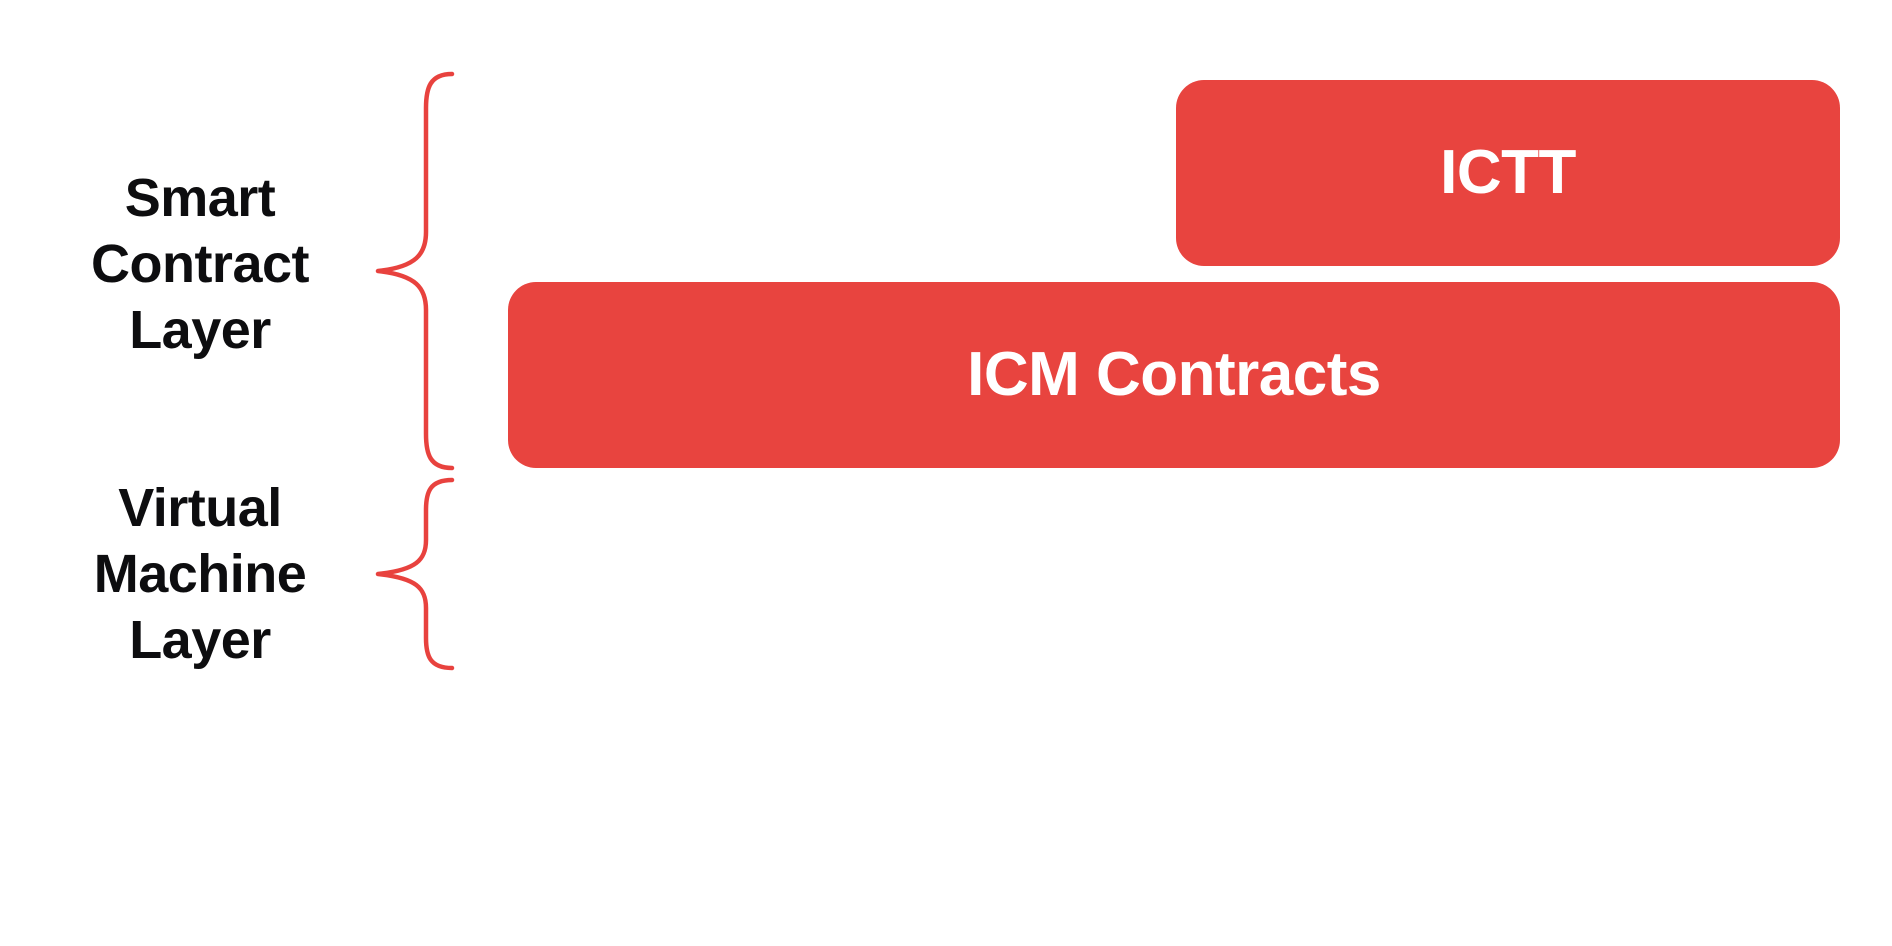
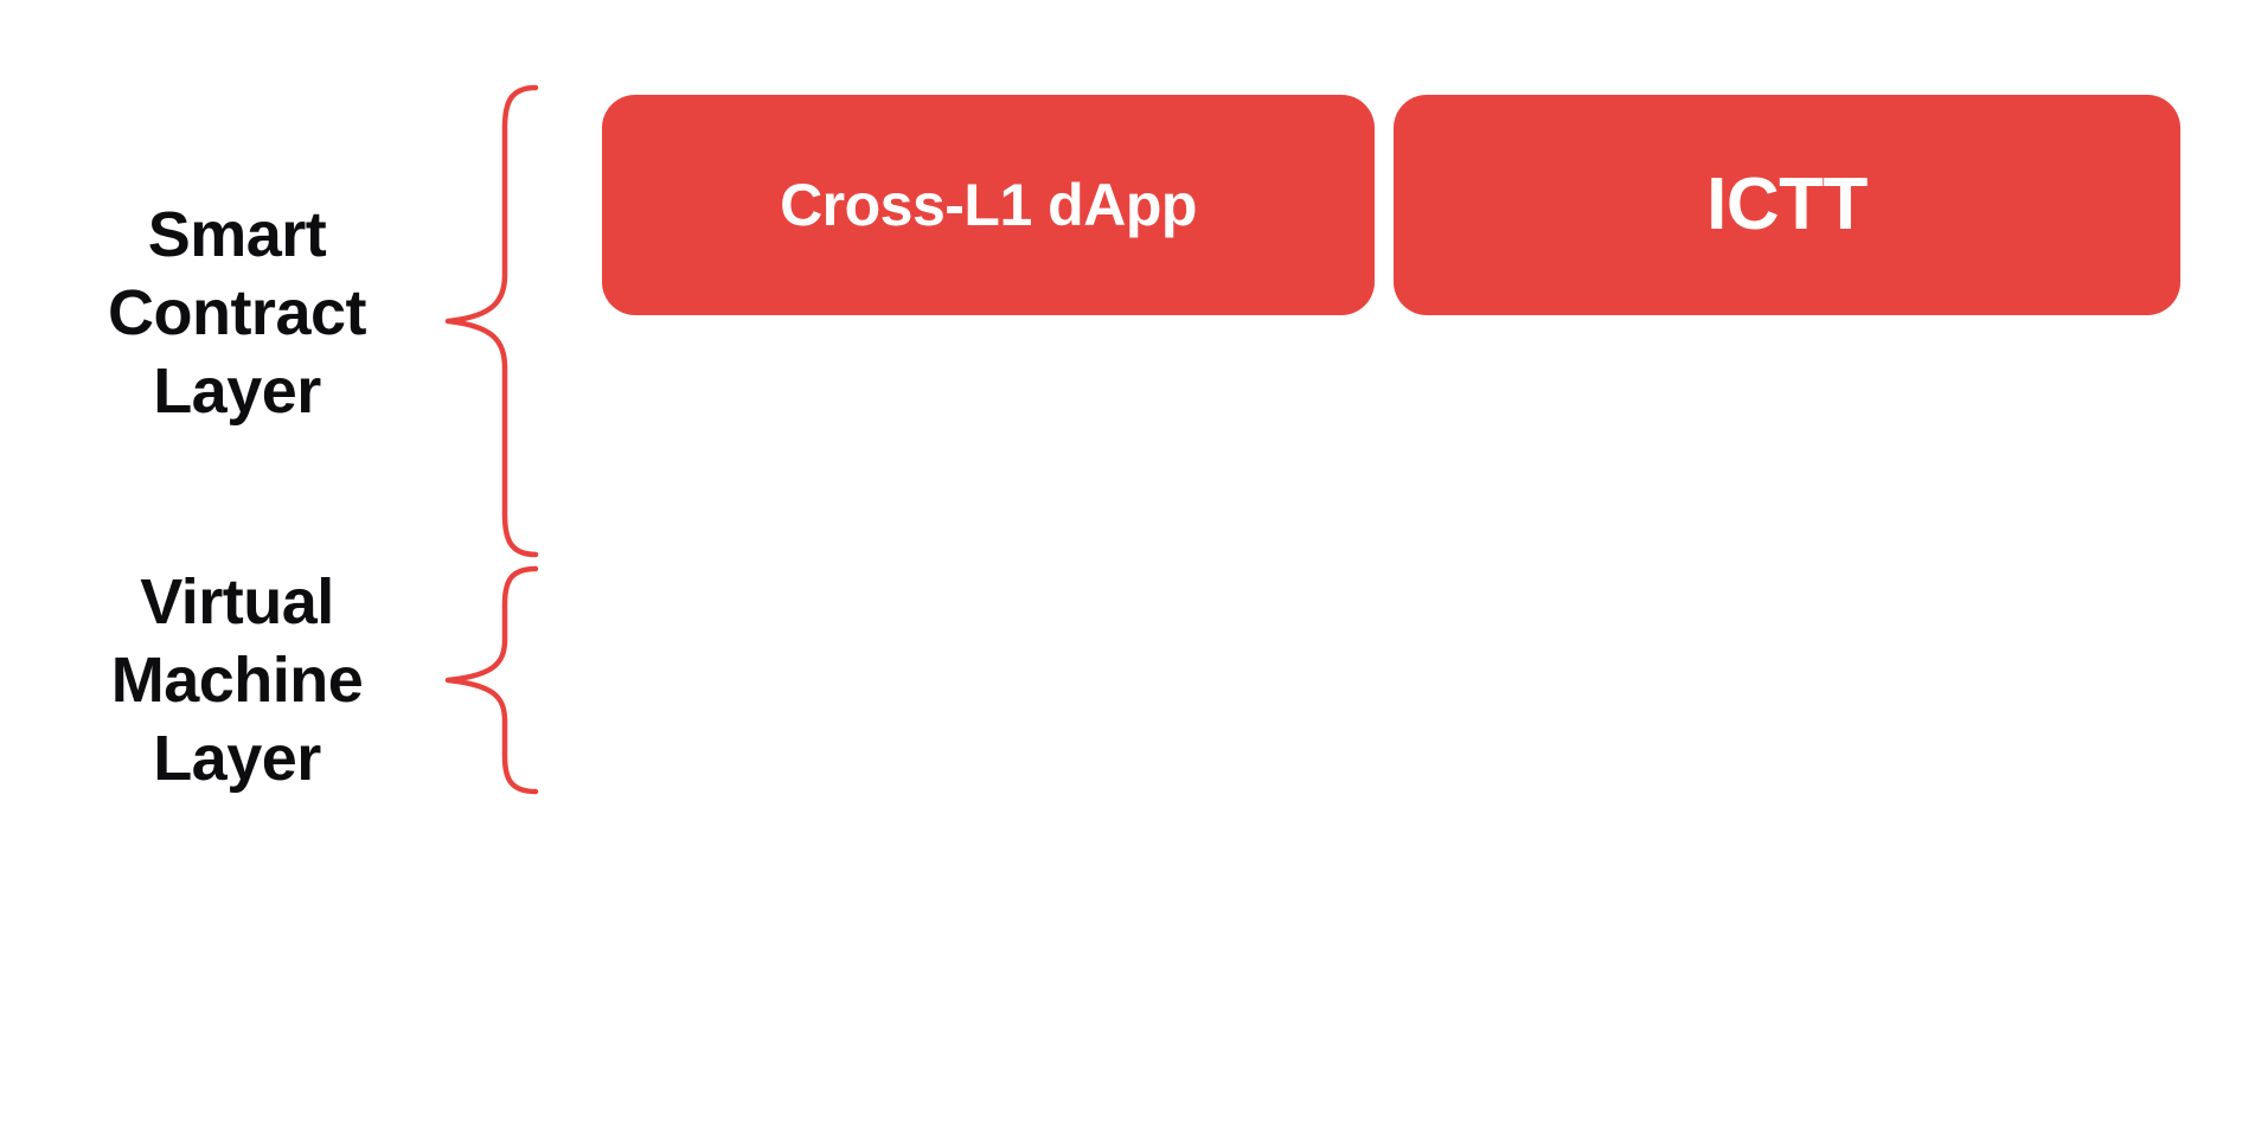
  Smart
  Contract
  Layer
+ Cross-L1 dApp
  ICTT
- ICM Contracts
  Virtual
  Machine
  Layer
